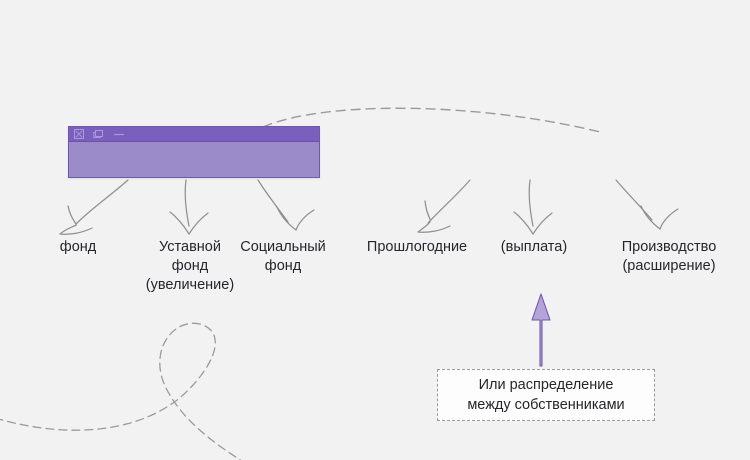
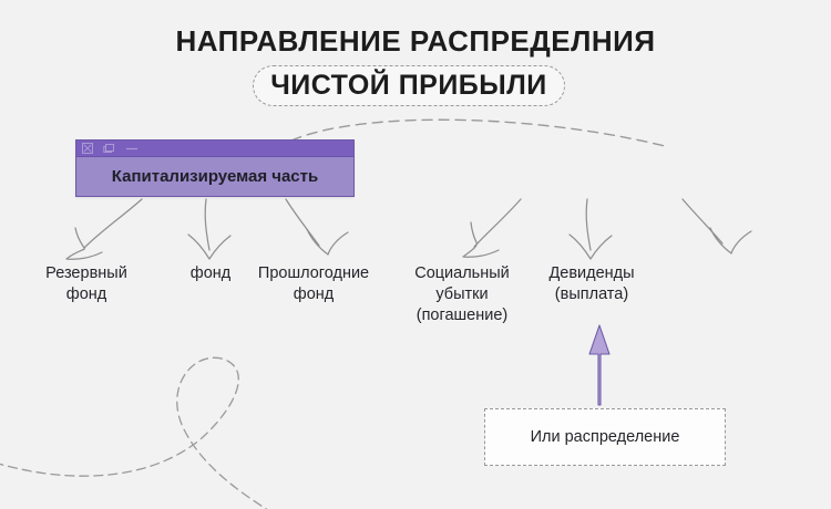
+ НАПРАВЛЕНИЕ РАСПРЕДЕЛНИЯ
+ ЧИСТОЙ ПРИБЫЛИ
+ Капитализируемая часть
+ Резервный
  фонд
- Уставной
  фонд
- (увеличение)
- Социальный
+ Прошлогодние
  фонд
- Прошлогодние
+ Социальный
+ убытки
+ (погашение)
+ Девиденды
  (выплата)
- Производство
- (расширение)
  Или распределение
- между собственниками
